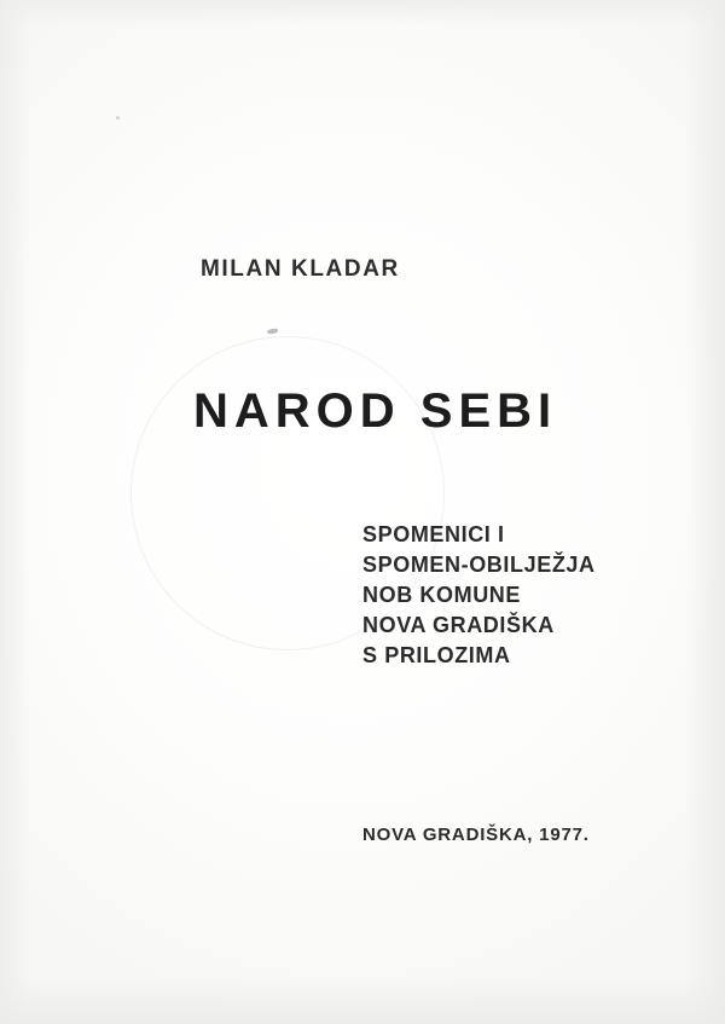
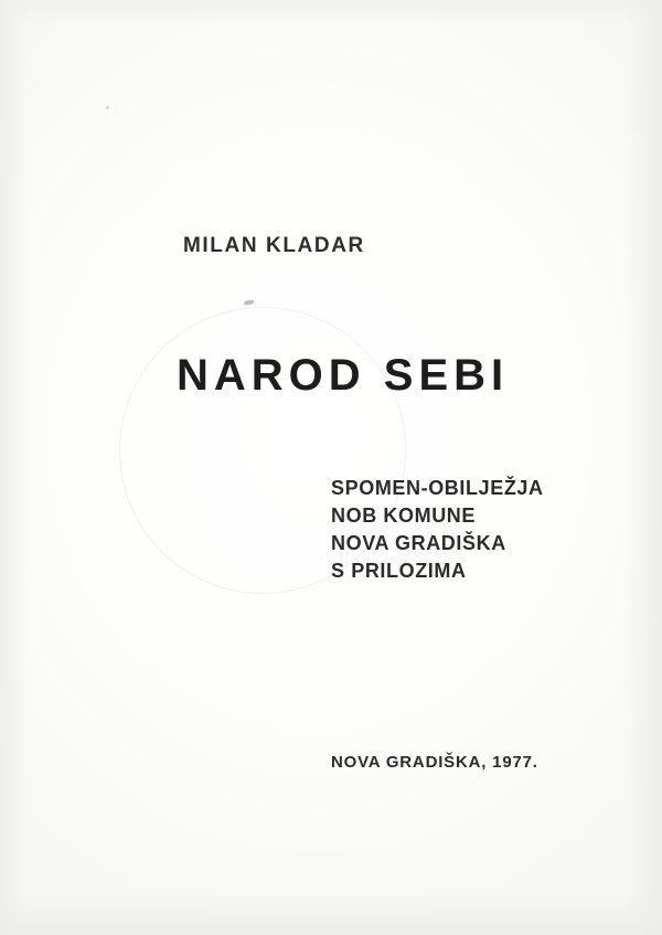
  MILAN KLADAR
  NAROD SEBI
- SPOMENICI I
  SPOMEN-OBILJEŽJA
  NOB KOMUNE
  NOVA GRADIŠKA
  S PRILOZIMA
  NOVA GRADIŠKA, 1977.
